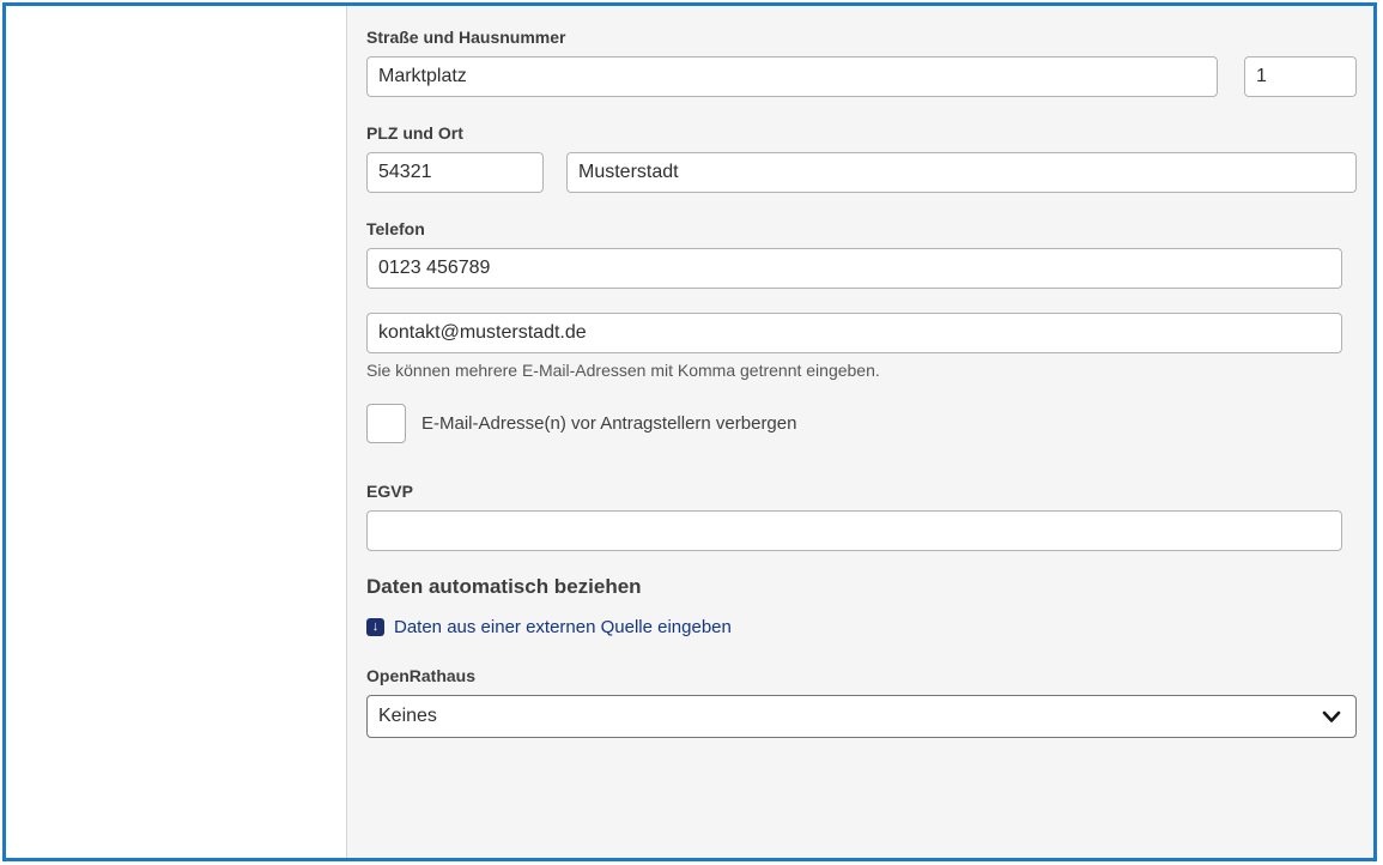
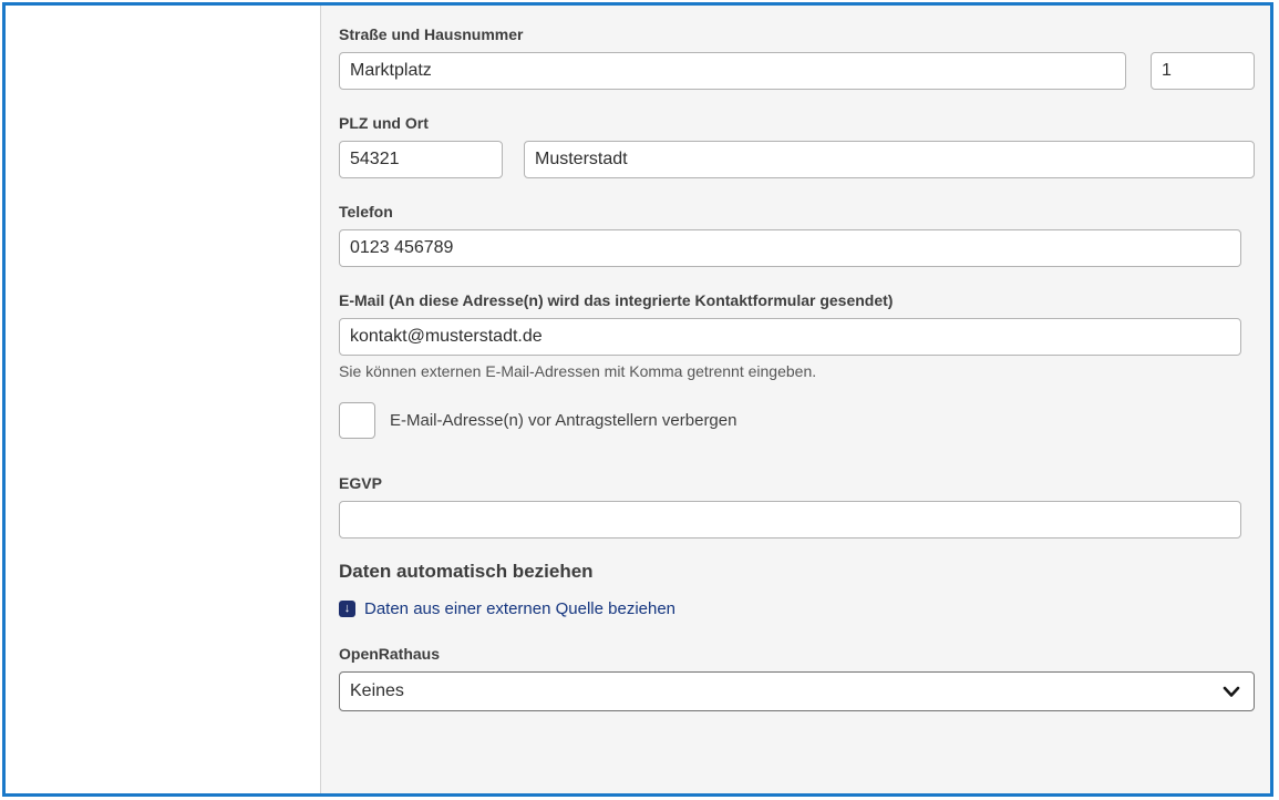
  Straße und Hausnummer
  Marktplatz
  1
  PLZ und Ort
  54321
  Musterstadt
  Telefon
  0123 456789
+ E-Mail (An diese Adresse(n) wird das integrierte Kontaktformular gesendet)
  kontakt@musterstadt.de
- Sie können mehrere E-Mail-Adressen mit Komma getrennt eingeben.
+ Sie können externen E-Mail-Adressen mit Komma getrennt eingeben.
  E-Mail-Adresse(n) vor Antragstellern verbergen
  EGVP
  Daten automatisch beziehen
  ↓
- Daten aus einer externen Quelle eingeben
+ Daten aus einer externen Quelle beziehen
  OpenRathaus
  Keines
